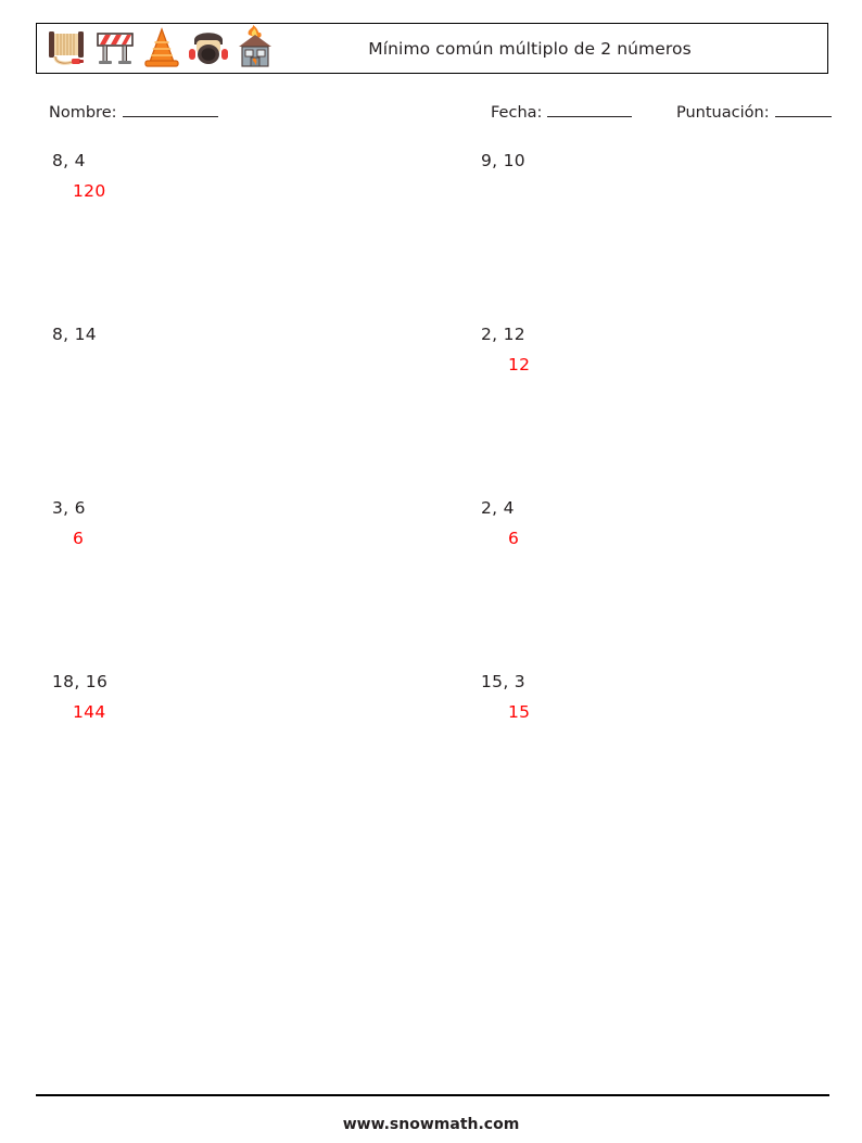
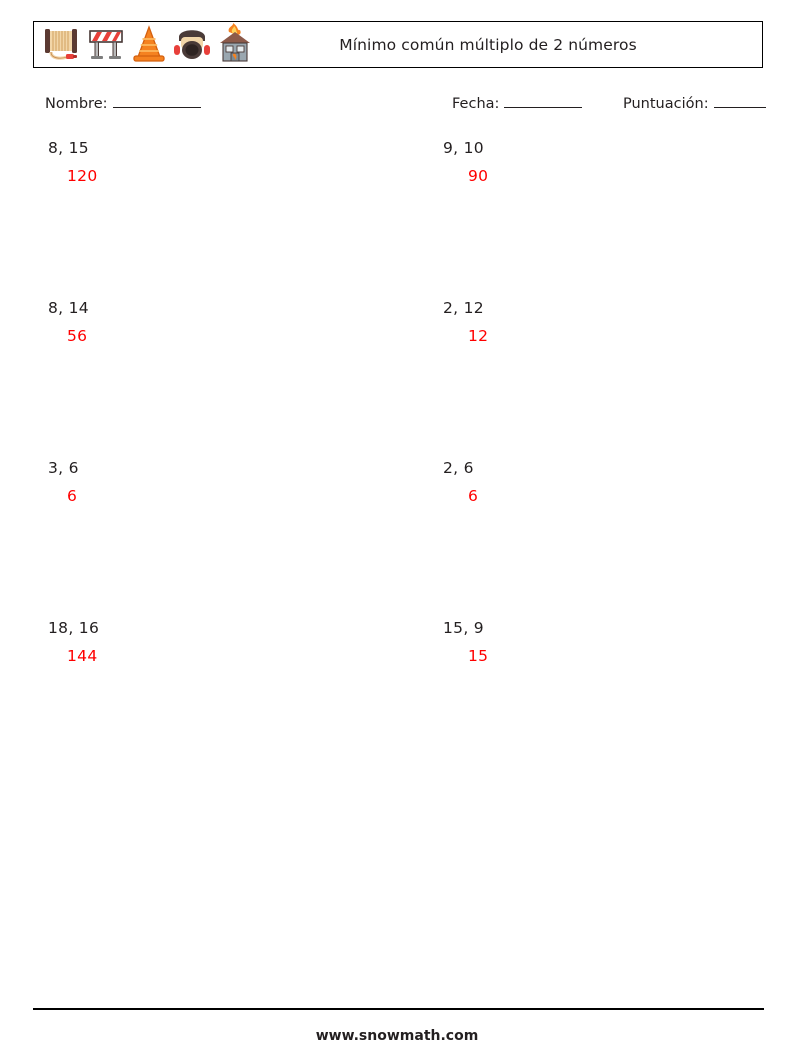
  Mínimo común múltiplo de 2 números
  Nombre:
  Fecha:
  Puntuación:
- 8, 4
+ 8, 15
  120
  9, 10
+ 90
  8, 14
+ 56
  2, 12
  12
  3, 6
  6
- 2, 4
+ 2, 6
  6
  18, 16
  144
- 15, 3
+ 15, 9
  15
  www.snowmath.com
